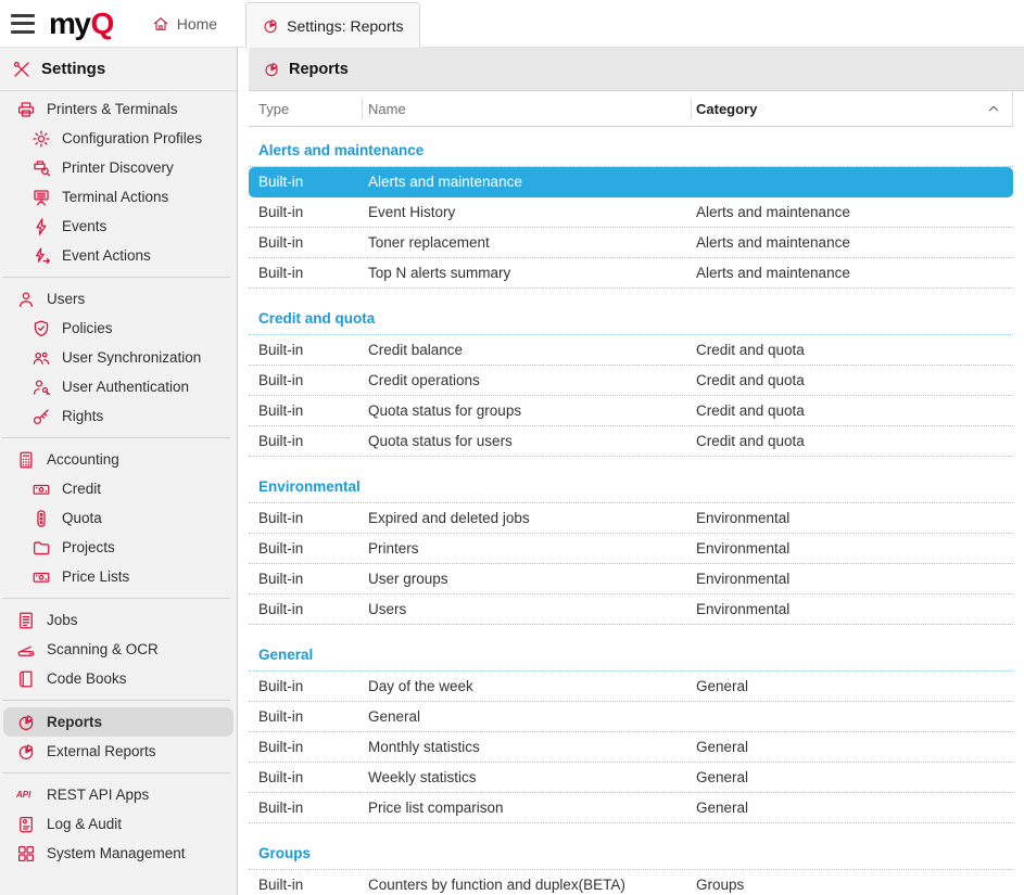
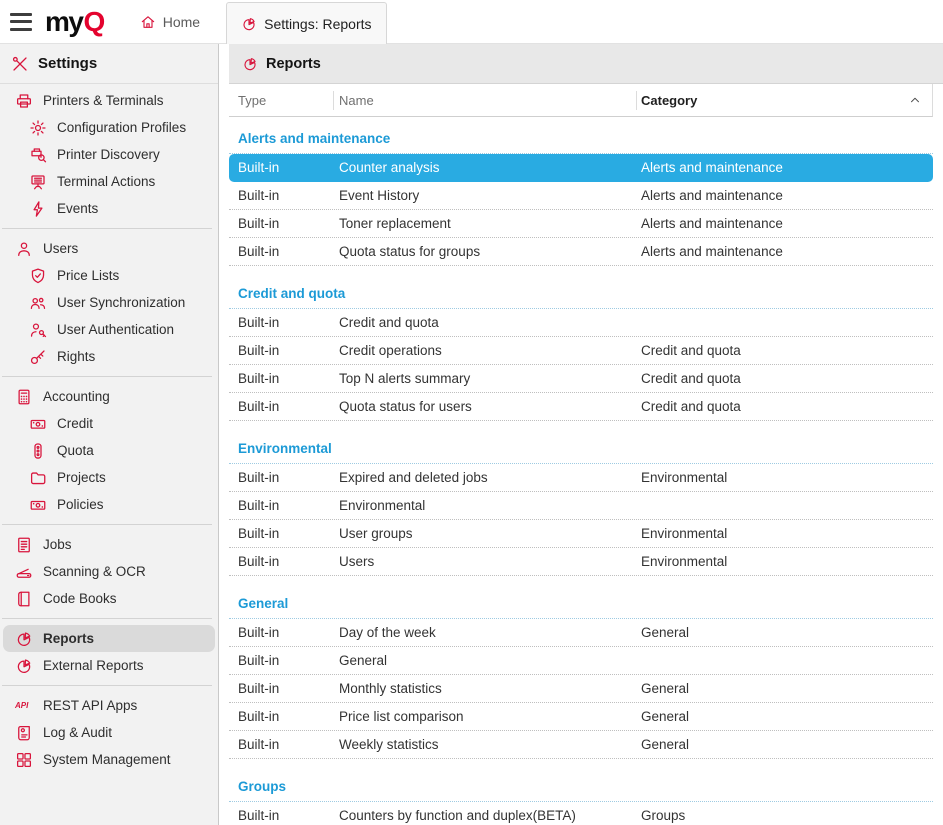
  my
  Q
  Home
  Settings: Reports
  Settings
  Printers & Terminals
  Configuration Profiles
  Printer Discovery
  Terminal Actions
  Events
- Event Actions
  Users
- Policies
+ Price Lists
  User Synchronization
  User Authentication
  Rights
  Accounting
  Credit
  Quota
  Projects
- Price Lists
+ Policies
  Jobs
  Scanning & OCR
  Code Books
  Reports
  External Reports
  API
  REST API Apps
  Log & Audit
  System Management
  Reports
  Type
  Name
  Category
  Alerts and maintenance
  Built-in
+ Counter analysis
  Alerts and maintenance
  Built-in
  Event History
  Alerts and maintenance
  Built-in
  Toner replacement
  Alerts and maintenance
  Built-in
- Top N alerts summary
+ Quota status for groups
  Alerts and maintenance
  Credit and quota
  Built-in
- Credit balance
  Credit and quota
  Built-in
  Credit operations
  Credit and quota
  Built-in
- Quota status for groups
+ Top N alerts summary
  Credit and quota
  Built-in
  Quota status for users
  Credit and quota
  Environmental
  Built-in
  Expired and deleted jobs
  Environmental
  Built-in
- Printers
  Environmental
  Built-in
  User groups
  Environmental
  Built-in
  Users
  Environmental
  General
  Built-in
  Day of the week
  General
  Built-in
  General
  Built-in
  Monthly statistics
  General
  Built-in
- Weekly statistics
+ Price list comparison
  General
  Built-in
- Price list comparison
+ Weekly statistics
  General
  Groups
  Built-in
  Counters by function and duplex(BETA)
  Groups
